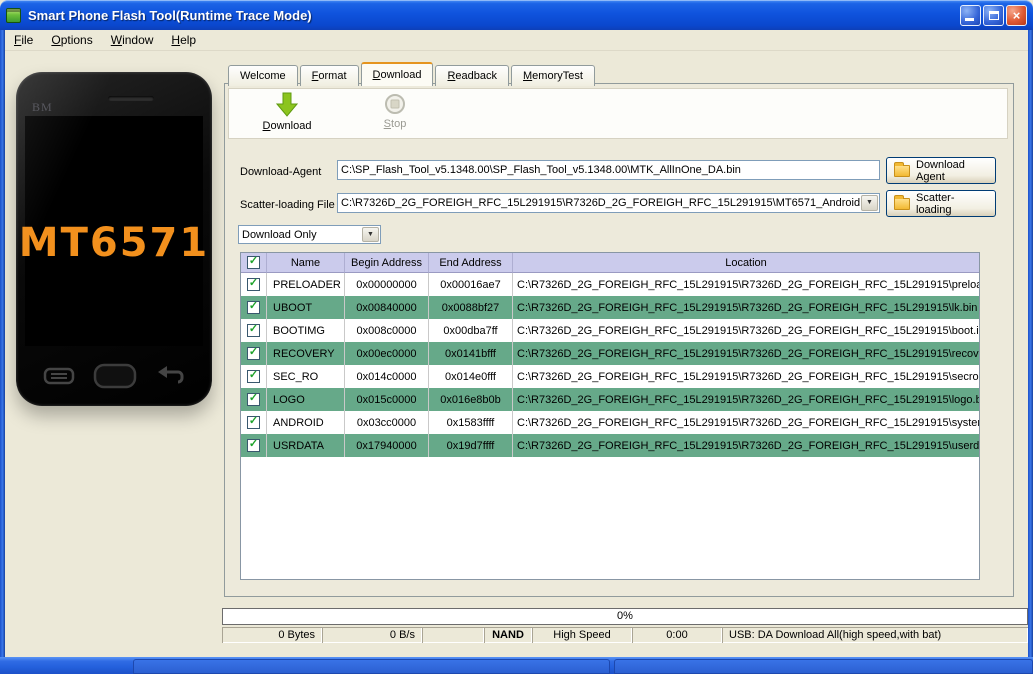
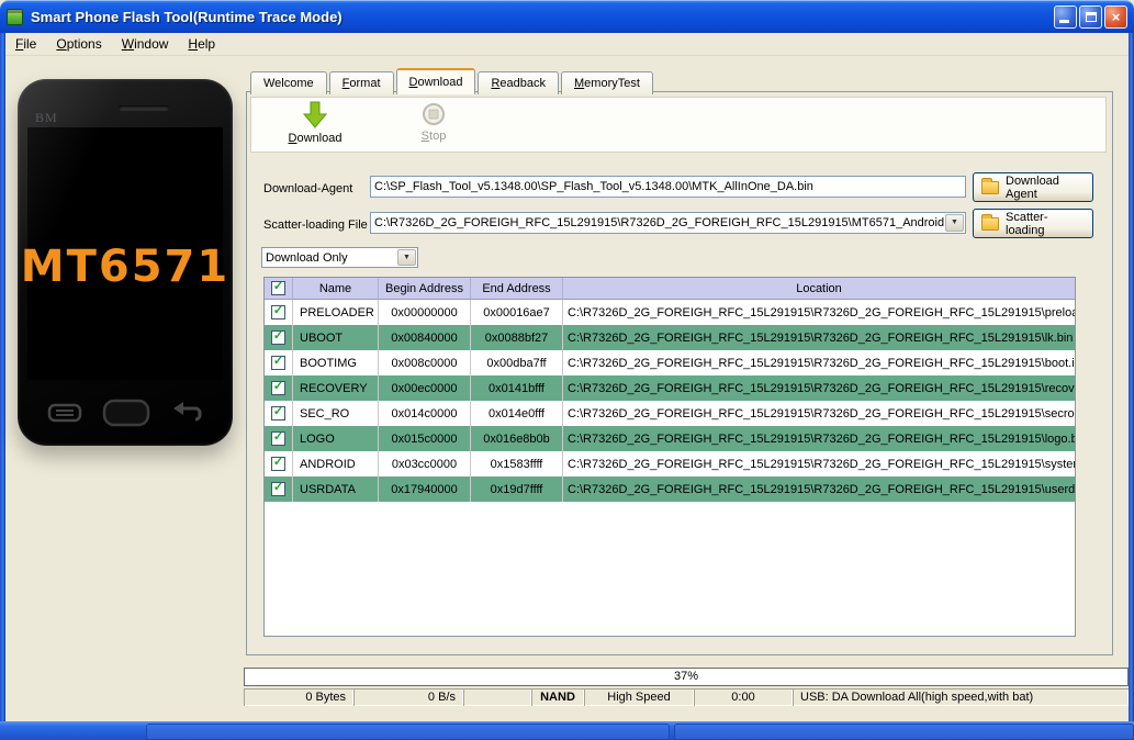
  Smart Phone Flash Tool(Runtime Trace Mode)
  ×
  File
  Options
  Window
  Help
  Welcome
  Format
  Download
  Readback
  MemoryTest
  Download
  Stop
  Download-Agent
  C:\SP_Flash_Tool_v5.1348.00\SP_Flash_Tool_v5.1348.00\MTK_AllInOne_DA.bin
  Download Agent
  Scatter-loading File
  C:\R7326D_2G_FOREIGH_RFC_15L291915\R7326D_2G_FOREIGH_RFC_15L291915\MT6571_Android
  Scatter-loading
  Download Only
  ✓
  Name
  Begin Address
  End Address
  Location
  ✓
  PRELOADER
  0x00000000
  0x00016ae7
  C:\R7326D_2G_FOREIGH_RFC_15L291915\R7326D_2G_FOREIGH_RFC_15L291915\prelo
  ✓
  UBOOT
  0x00840000
  0x0088bf27
  C:\R7326D_2G_FOREIGH_RFC_15L291915\R7326D_2G_FOREIGH_RFC_15L291915\lk.bin
  ✓
  BOOTIMG
  0x008c0000
  0x00dba7ff
  C:\R7326D_2G_FOREIGH_RFC_15L291915\R7326D_2G_FOREIGH_RFC_15L291915\boot.i
  ✓
  RECOVERY
  0x00ec0000
  0x0141bfff
  C:\R7326D_2G_FOREIGH_RFC_15L291915\R7326D_2G_FOREIGH_RFC_15L291915\recov
  ✓
  SEC_RO
  0x014c0000
  0x014e0fff
  C:\R7326D_2G_FOREIGH_RFC_15L291915\R7326D_2G_FOREIGH_RFC_15L291915\secro
  ✓
  LOGO
  0x015c0000
  0x016e8b0b
  C:\R7326D_2G_FOREIGH_RFC_15L291915\R7326D_2G_FOREIGH_RFC_15L291915\logo.b
  ✓
  ANDROID
  0x03cc0000
  0x1583ffff
  C:\R7326D_2G_FOREIGH_RFC_15L291915\R7326D_2G_FOREIGH_RFC_15L291915\syste
  ✓
  USRDATA
  0x17940000
  0x19d7ffff
  C:\R7326D_2G_FOREIGH_RFC_15L291915\R7326D_2G_FOREIGH_RFC_15L291915\userd
- 0%
+ 37%
  0 Bytes
  0 B/s
  NAND
  High Speed
  0:00
  USB: DA Download All(high speed,with bat)
